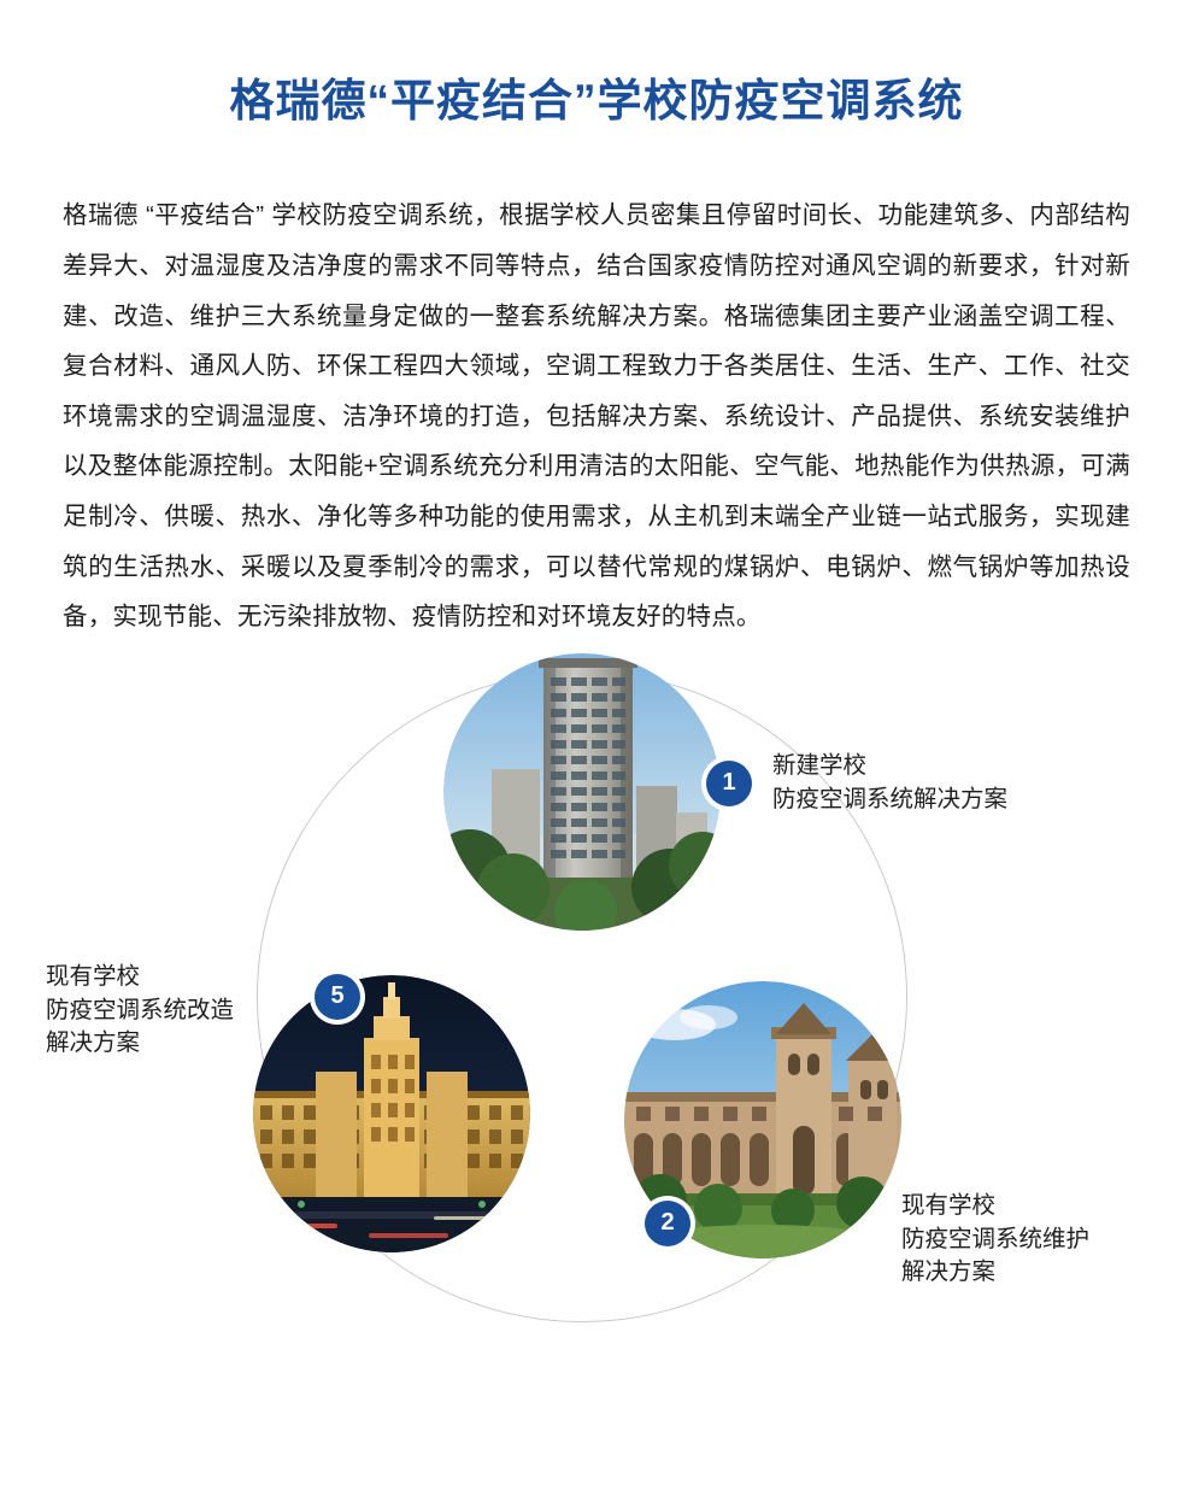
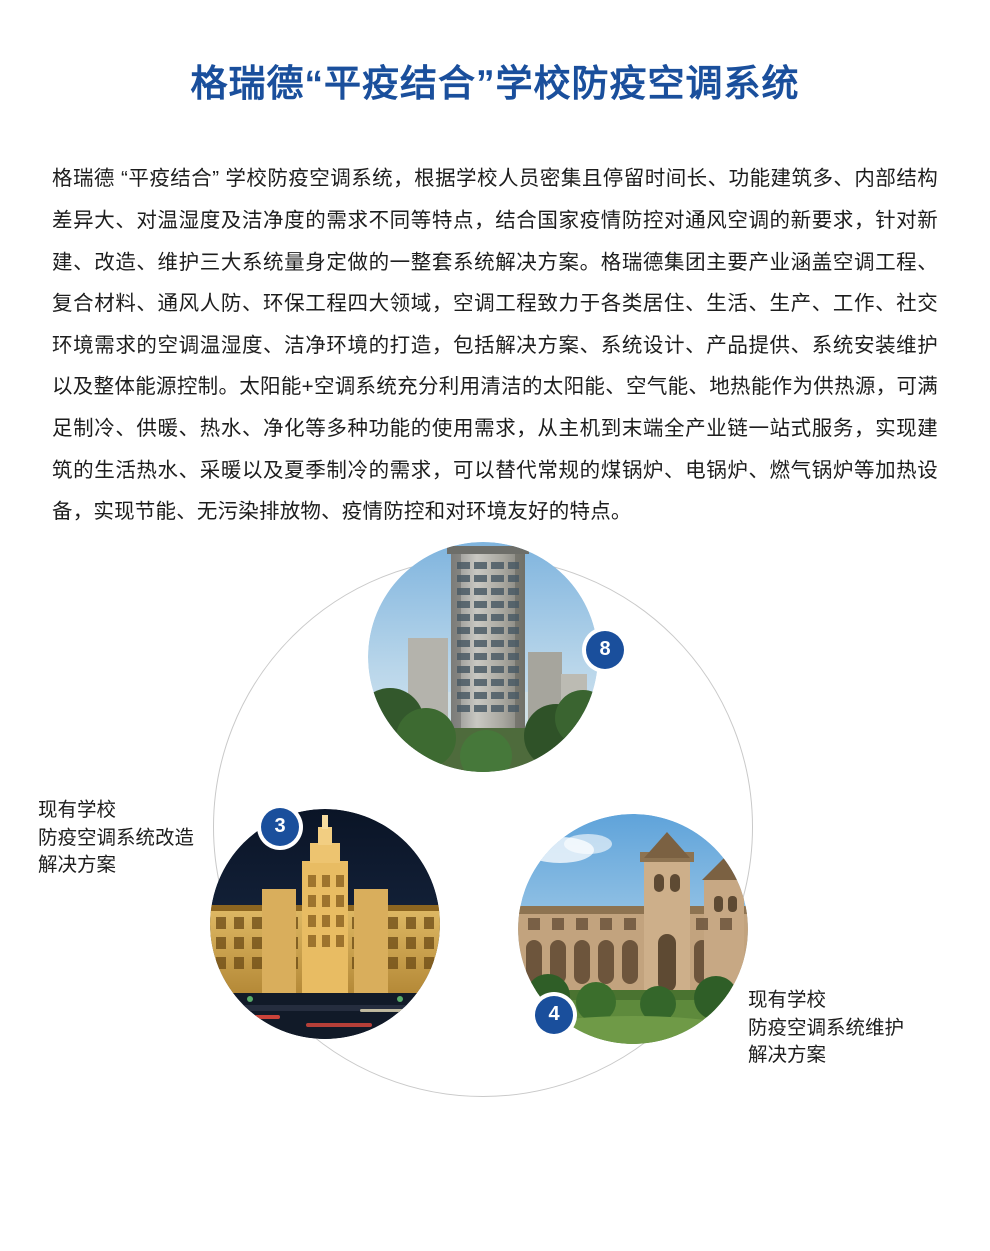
  格瑞德“平疫结合”学校防疫空调系统
  格瑞德 “平疫结合” 学校防疫空调系统，根据学校人员密集且停留时间长、功能建筑多、内部结构差异大、对温湿度及洁净度的需求不同等特点，结合国家疫情防控对通风空调的新要求，针对新建、改造、维护三大系统量身定做的一整套系统解决方案。格瑞德集团主要产业涵盖空调工程、复合材料、通风人防、环保工程四大领域，空调工程致力于各类居住、生活、生产、工作、社交环境需求的空调温湿度、洁净环境的打造，包括解决方案、系统设计、产品提供、系统安装维护以及整体能源控制。太阳能+空调系统充分利用清洁的太阳能、空气能、地热能作为供热源，可满足制冷、供暖、热水、净化等多种功能的使用需求，从主机到末端全产业链一站式服务，实现建筑的生活热水、采暖以及夏季制冷的需求，可以替代常规的煤锅炉、电锅炉、燃气锅炉等加热设备，实现节能、无污染排放物、疫情防控和对环境友好的特点。
- 1
+ 8
- 2
+ 4
- 5
+ 3
- 新建学校
- 防疫空调系统解决方案
  现有学校
  防疫空调系统维护
  解决方案
  现有学校
  防疫空调系统改造
  解决方案
